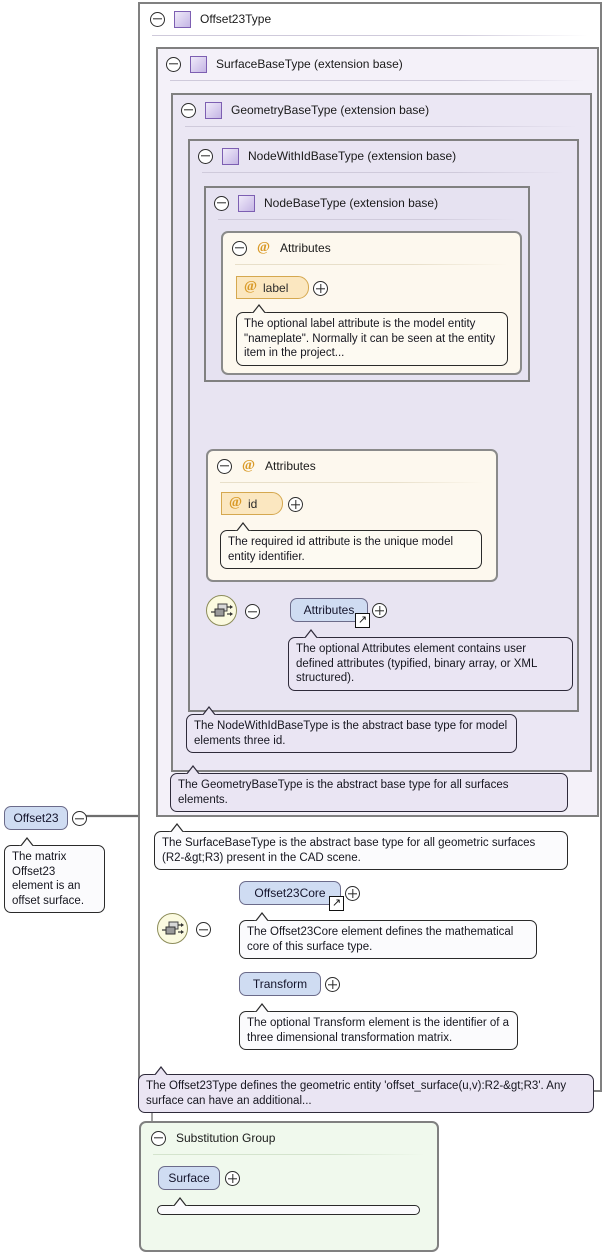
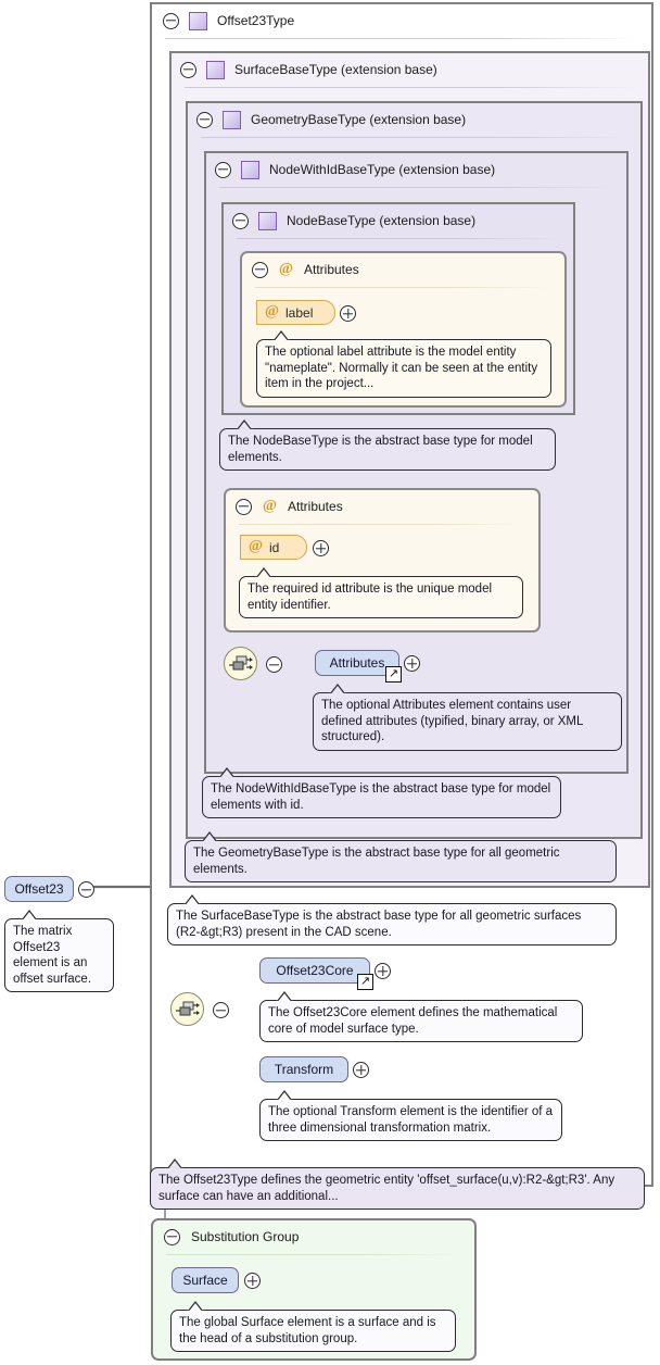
  Offset23Type
  SurfaceBaseType (extension base)
  GeometryBaseType (extension base)
  NodeWithIdBaseType (extension base)
  NodeBaseType (extension base)
  @
  Attributes
  @
  label
  The optional label attribute is the model entity "nameplate". Normally it can be seen at the entity item in the project...
+ The NodeBaseType is the abstract base type for model elements.
  @
  Attributes
  @
  id
  The required id attribute is the unique model entity identifier.
  Attributes
  ↗
  The optional Attributes element contains user defined attributes (typified, binary array, or XML structured).
- The NodeWithIdBaseType is the abstract base type for model elements three id.
+ The NodeWithIdBaseType is the abstract base type for model elements with id.
- The GeometryBaseType is the abstract base type for all surfaces elements.
+ The GeometryBaseType is the abstract base type for all geometric elements.
  The SurfaceBaseType is the abstract base type for all geometric surfaces (R2-&gt;R3) present in the CAD scene.
  Offset23
  The matrix Offset23 element is an offset surface.
  Offset23Core
  ↗
- The Offset23Core element defines the mathematical core of this surface type.
+ The Offset23Core element defines the mathematical core of model surface type.
  Transform
  The optional Transform element is the identifier of a three dimensional transformation matrix.
  The Offset23Type defines the geometric entity 'offset_surface(u,v):R2-&gt;R3'. Any surface can have an additional...
  Substitution Group
  Surface
+ The global Surface element is a surface and is the head of a substitution group.
